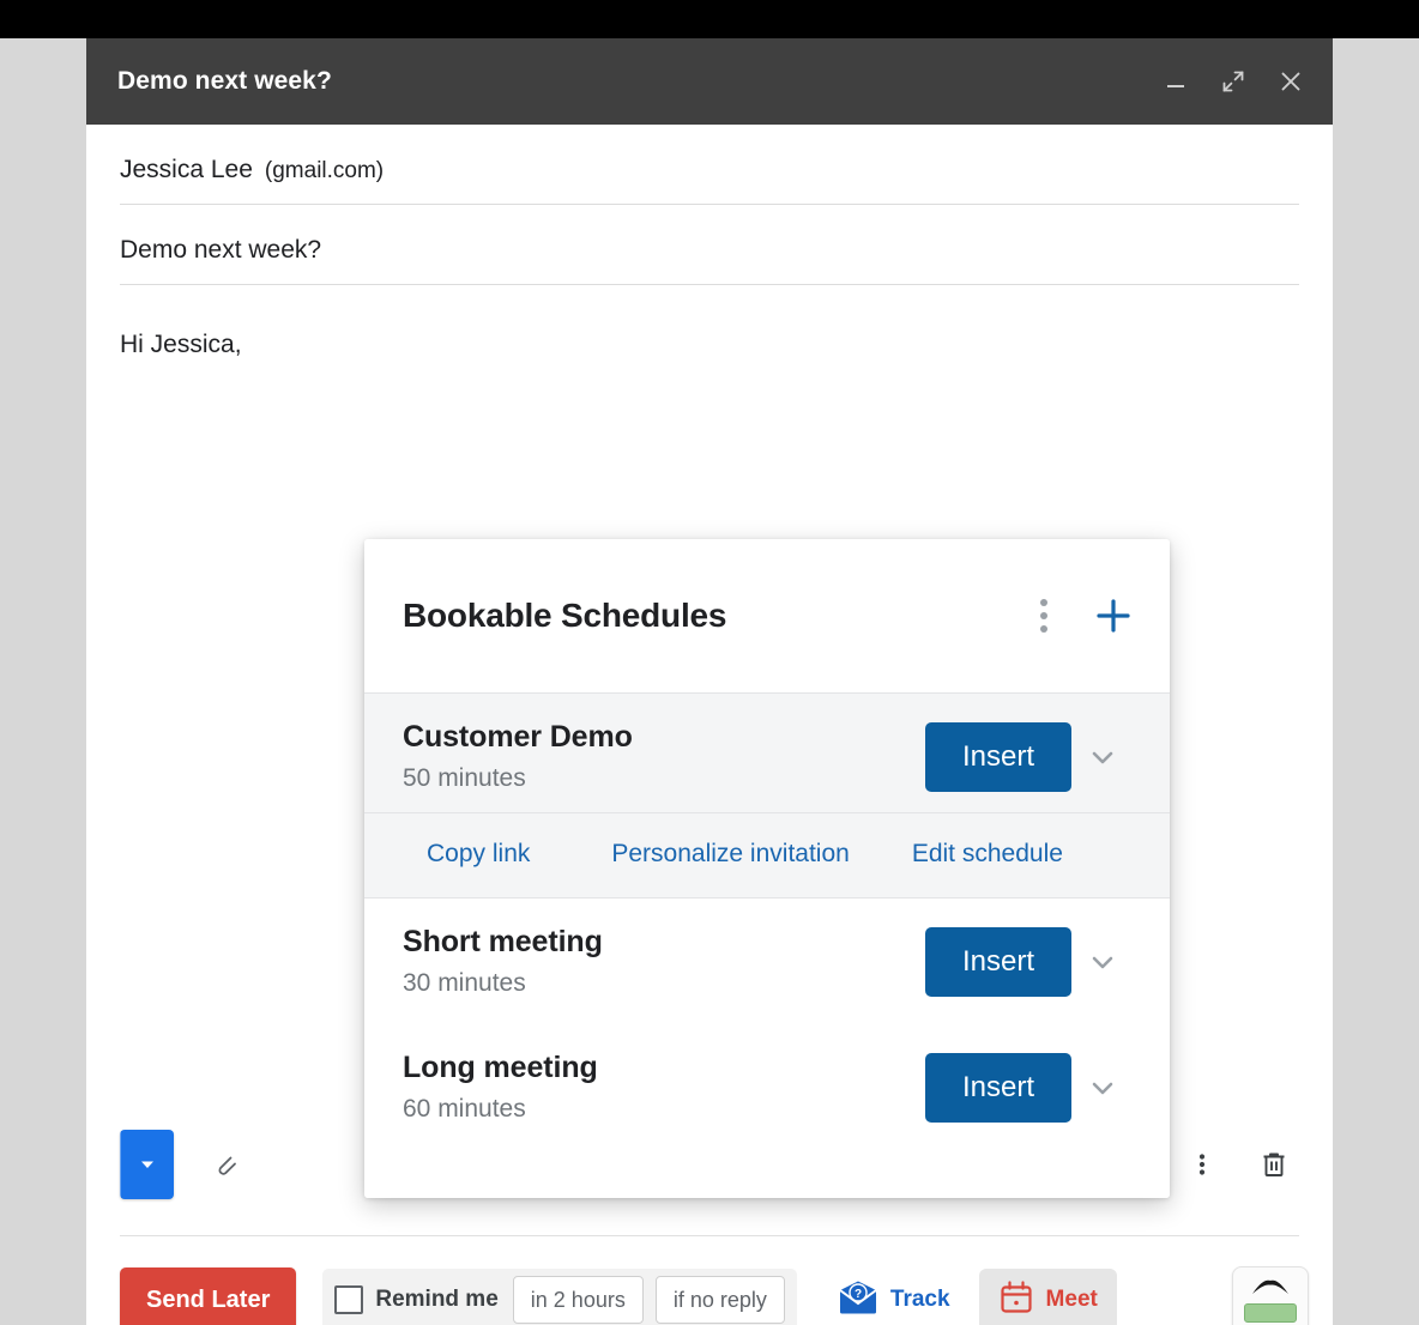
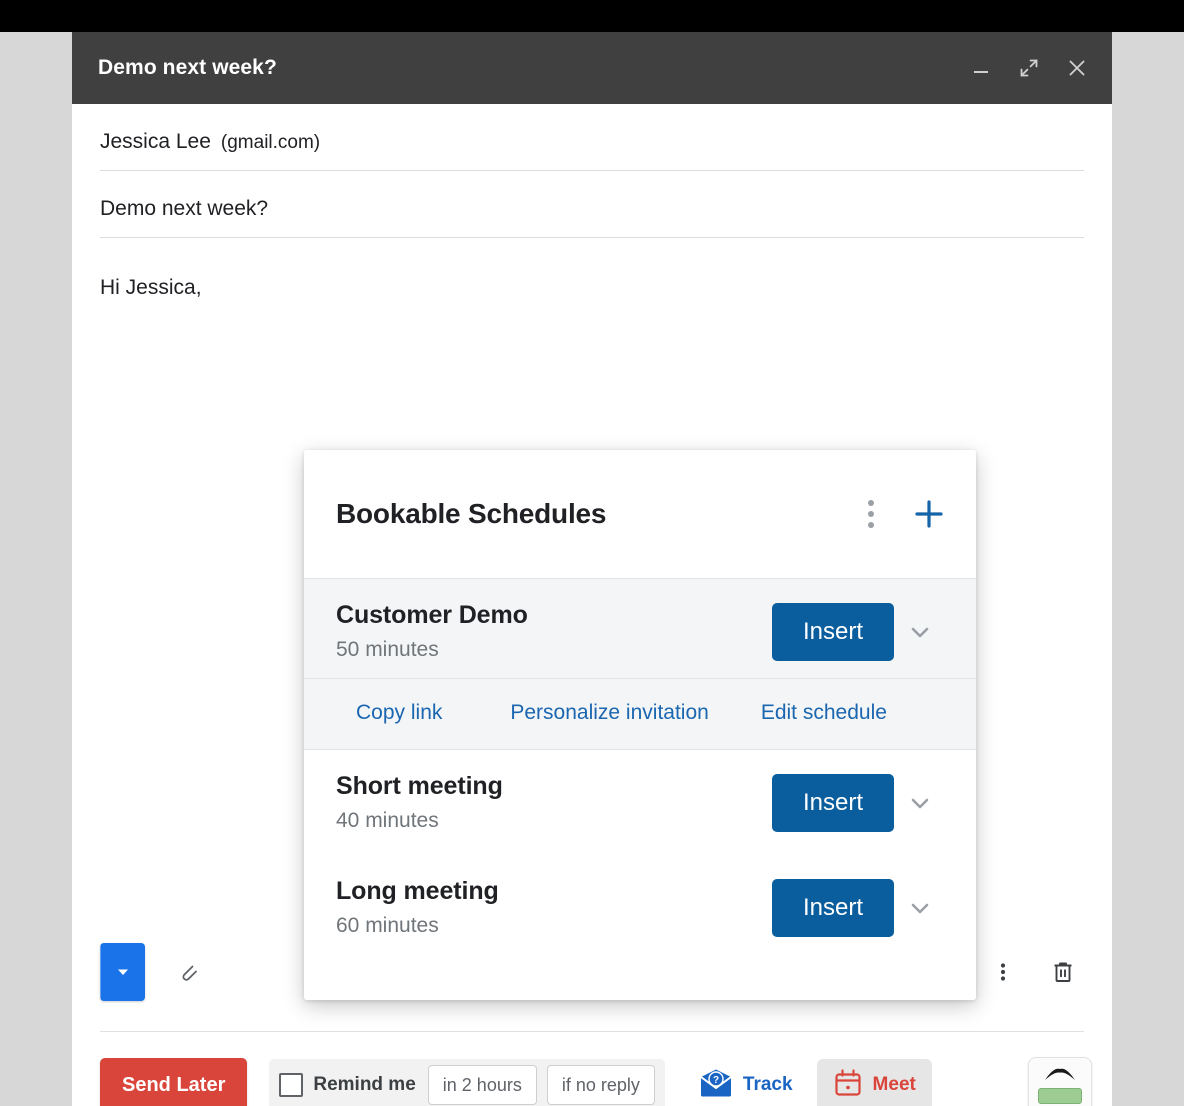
  Demo next week?
  Jessica Lee
  (gmail.com)
  Demo next week?
  Hi Jessica,
  Send Later
  Remind me
  in 2 hours
  if no reply
  ?
  Track
  Meet
  Bookable Schedules
  Customer Demo
  50 minutes
  Insert
  Copy link
  Personalize invitation
  Edit schedule
  Short meeting
- 30 minutes
+ 40 minutes
  Insert
  Long meeting
  60 minutes
  Insert
